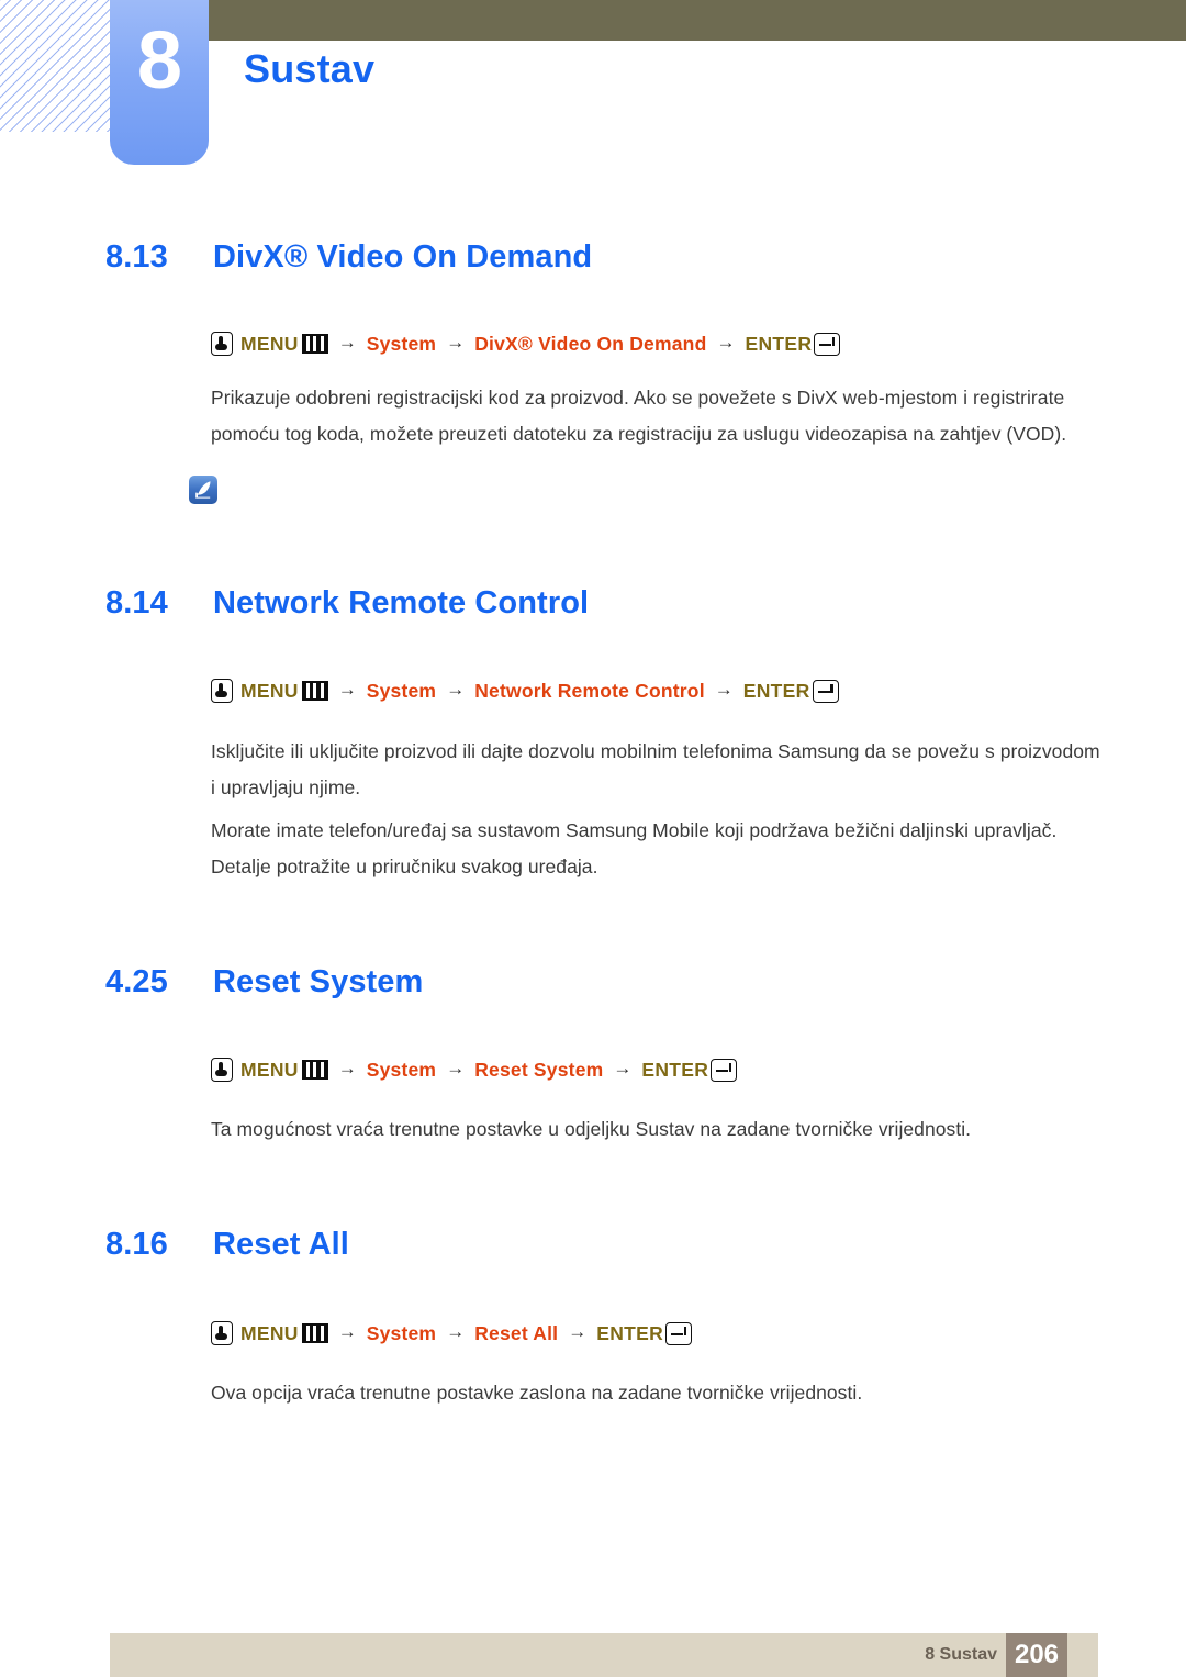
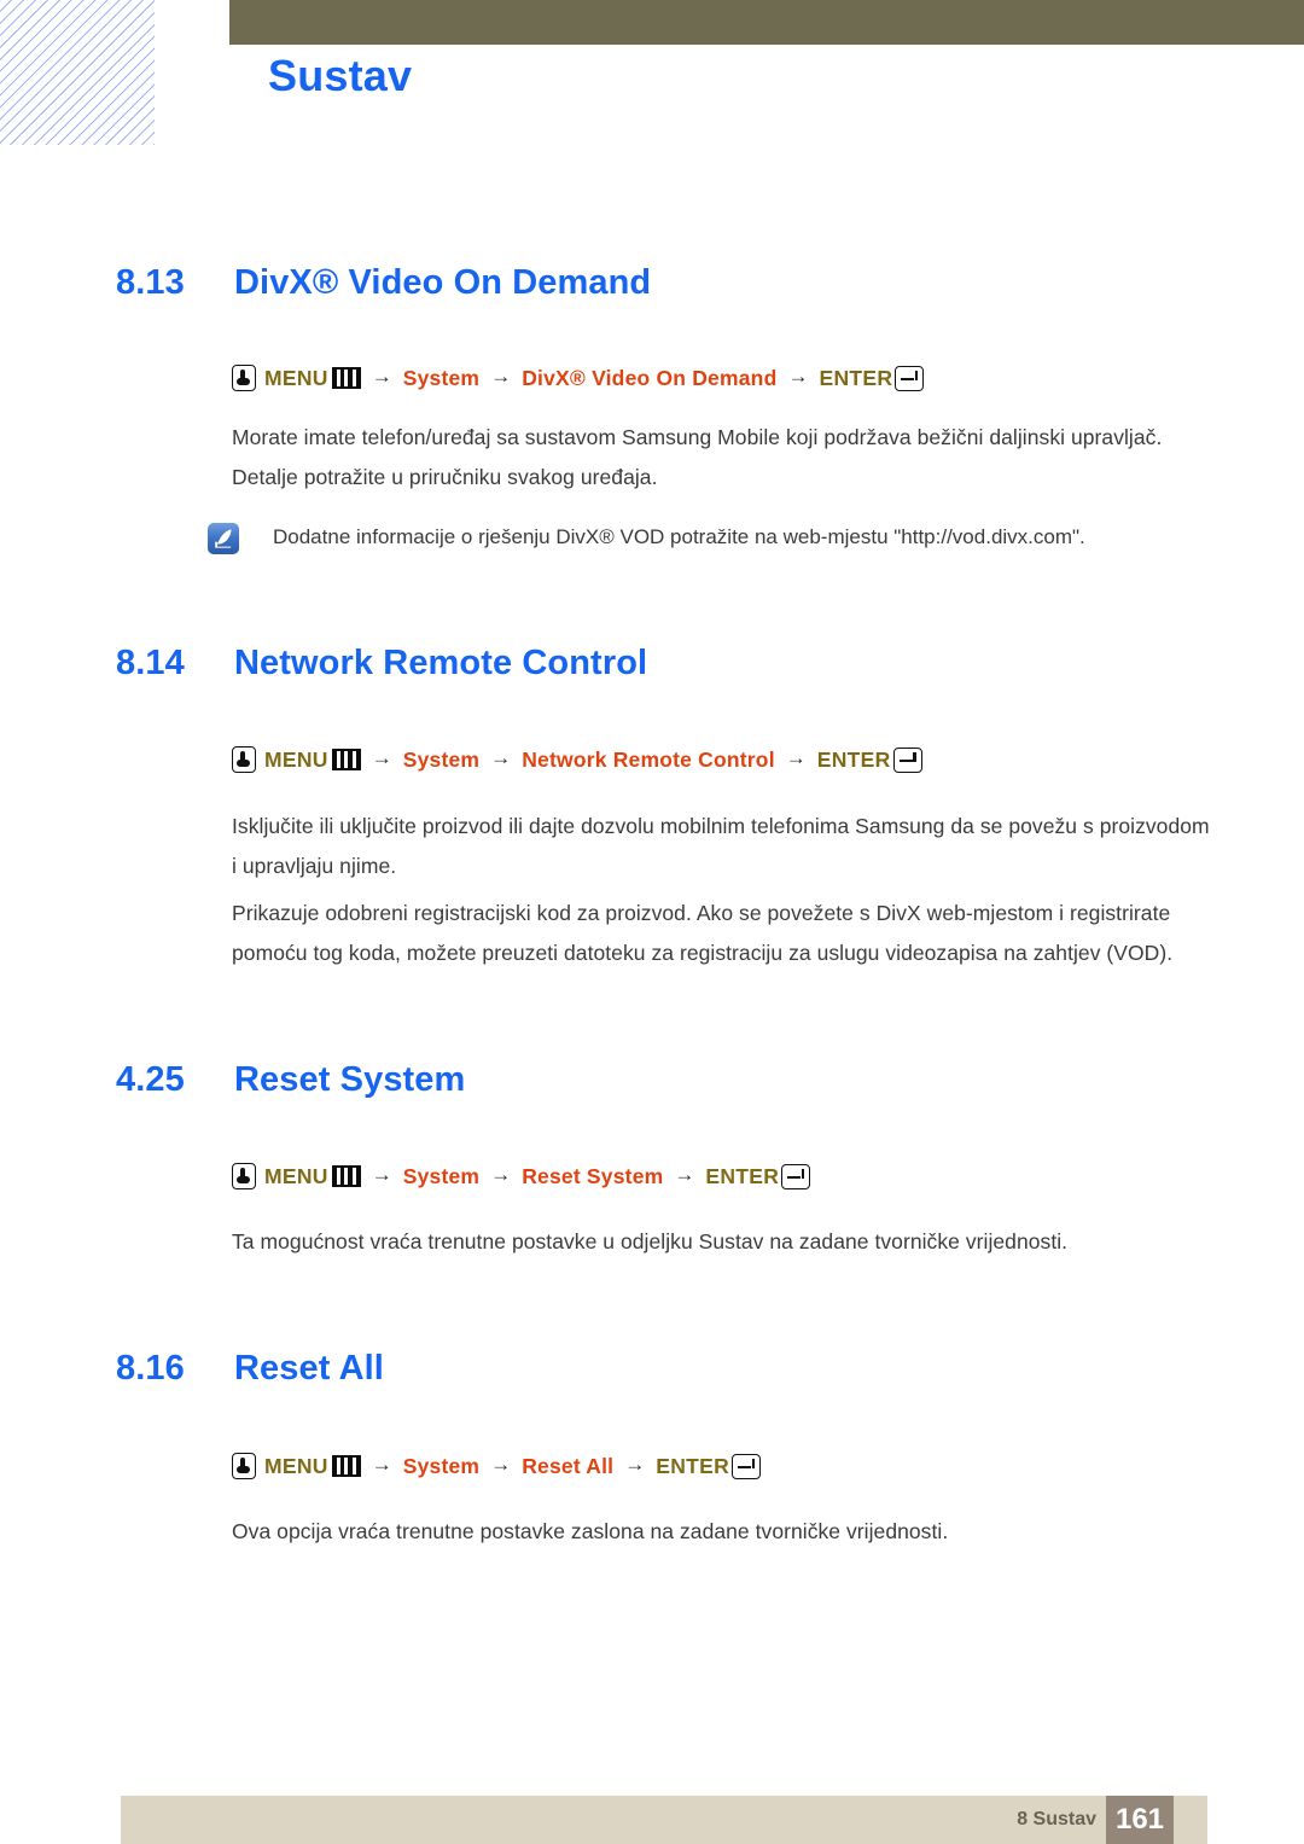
- 8
  Sustav
  8.13 DivX® Video On Demand
  MENU
  →
  System
  →
  DivX® Video On Demand
  →
  ENTER
- Prikazuje odobreni registracijski kod za proizvod. Ako se povežete s DivX web-mjestom i registrirate pomoću tog koda, možete preuzeti datoteku za registraciju za uslugu videozapisa na zahtjev (VOD).
+ Morate imate telefon/uređaj sa sustavom Samsung Mobile koji podržava bežični daljinski upravljač. Detalje potražite u priručniku svakog uređaja.
+ Dodatne informacije o rješenju DivX® VOD potražite na web-mjestu "http://vod.divx.com".
  8.14 Network Remote Control
  MENU
  →
  System
  →
  Network Remote Control
  →
  ENTER
  Isključite ili uključite proizvod ili dajte dozvolu mobilnim telefonima Samsung da se povežu s proizvodom i upravljaju njime.
- Morate imate telefon/uređaj sa sustavom Samsung Mobile koji podržava bežični daljinski upravljač. Detalje potražite u priručniku svakog uređaja.
+ Prikazuje odobreni registracijski kod za proizvod. Ako se povežete s DivX web-mjestom i registrirate pomoću tog koda, možete preuzeti datoteku za registraciju za uslugu videozapisa na zahtjev (VOD).
  4.25 Reset System
  MENU
  →
  System
  →
  Reset System
  →
  ENTER
  Ta mogućnost vraća trenutne postavke u odjeljku Sustav na zadane tvorničke vrijednosti.
  8.16 Reset All
  MENU
  →
  System
  →
  Reset All
  →
  ENTER
  Ova opcija vraća trenutne postavke zaslona na zadane tvorničke vrijednosti.
  8 Sustav
- 206
+ 161
